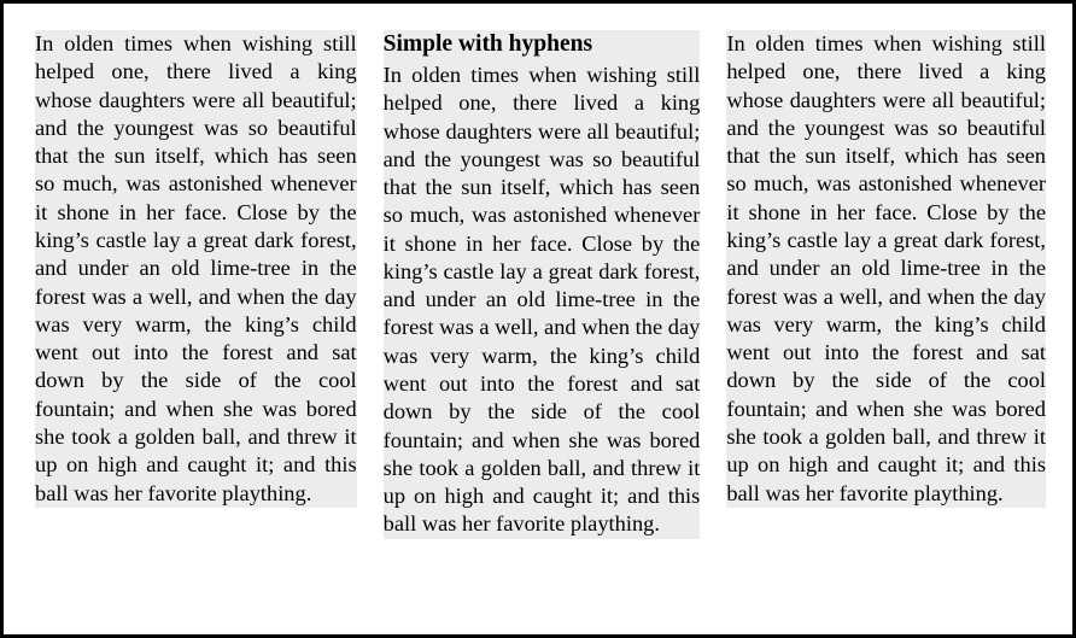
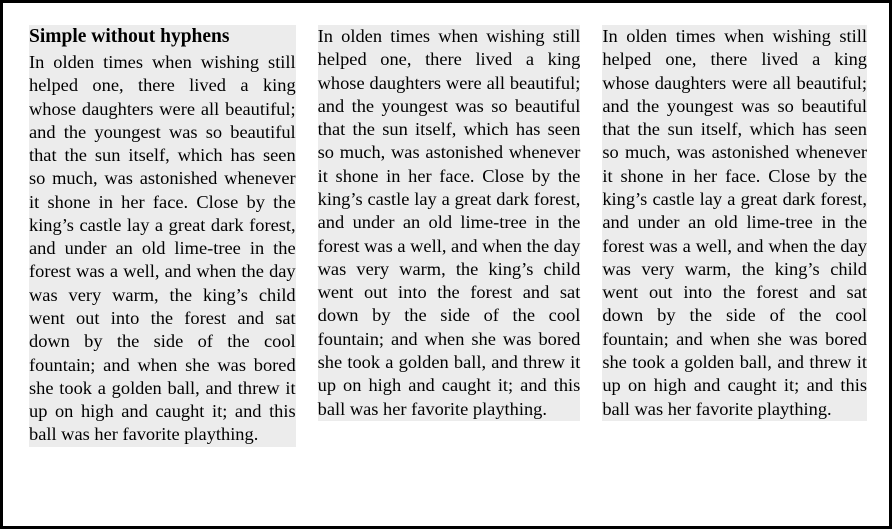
+ Simple without hyphens
  In olden times when wishing still helped one, there lived a king whose daughters were all beautiful; and the youngest was so beautiful that the sun itself, which has seen so much, was astonished whenever it shone in her face. Close by the king’s castle lay a great dark forest, and under an old lime-tree in the forest was a well, and when the day was very warm, the king’s child went out into the forest and sat down by the side of the cool fountain; and when she was bored she took a golden ball, and threw it up on high and caught it; and this ball was her favorite plaything.
- Simple with hyphens
  In olden times when wishing still helped one, there lived a king whose daughters were all beautiful; and the youngest was so beautiful that the sun itself, which has seen so much, was astonished whenever it shone in her face. Close by the king’s castle lay a great dark forest, and under an old lime-tree in the forest was a well, and when the day was very warm, the king’s child went out into the forest and sat down by the side of the cool fountain; and when she was bored she took a golden ball, and threw it up on high and caught it; and this ball was her favorite plaything.
  In olden times when wishing still helped one, there lived a king whose daughters were all beautiful; and the youngest was so beautiful that the sun itself, which has seen so much, was astonished whenever it shone in her face. Close by the king’s castle lay a great dark forest, and under an old lime-tree in the forest was a well, and when the day was very warm, the king’s child went out into the forest and sat down by the side of the cool fountain; and when she was bored she took a golden ball, and threw it up on high and caught it; and this ball was her favorite plaything.
